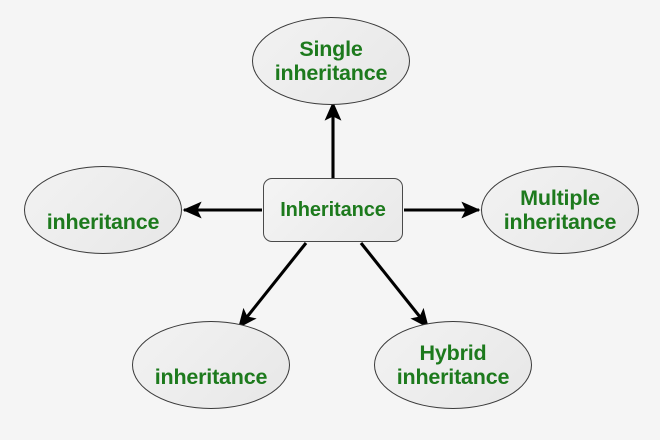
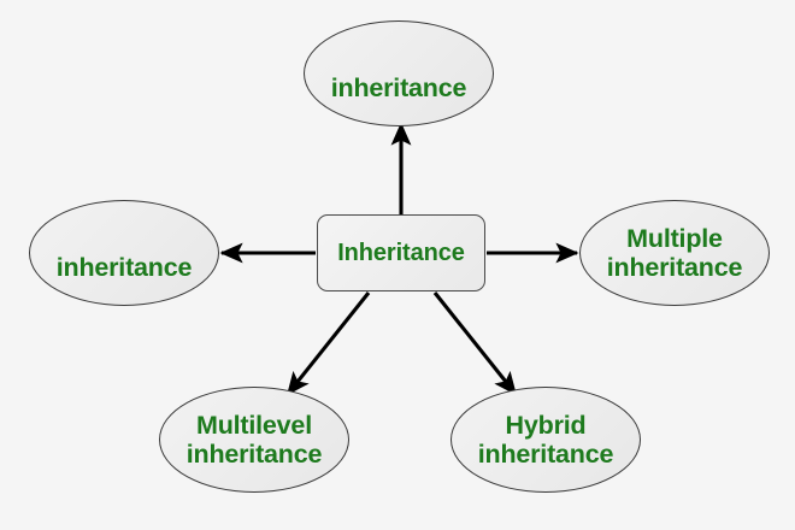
- Single
  inheritance
  inheritance
  Multiple
  inheritance
+ Multilevel
  inheritance
  Hybrid
  inheritance
  Inheritance
